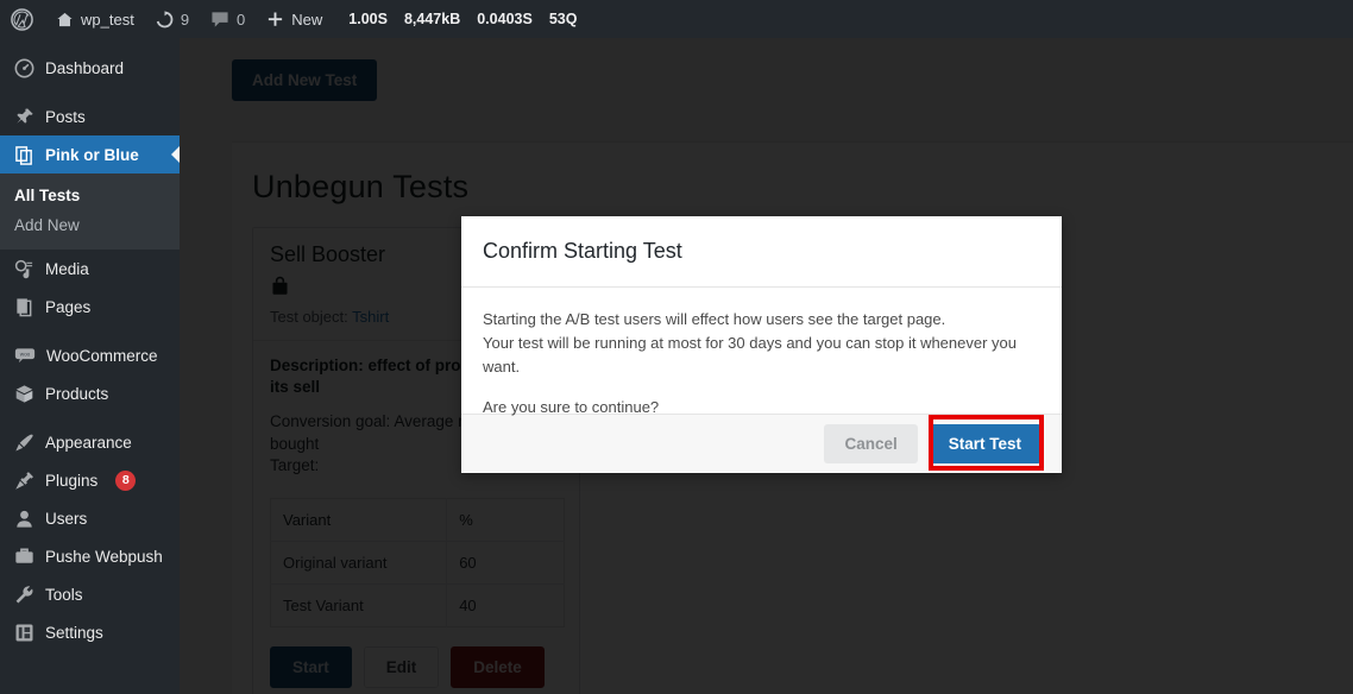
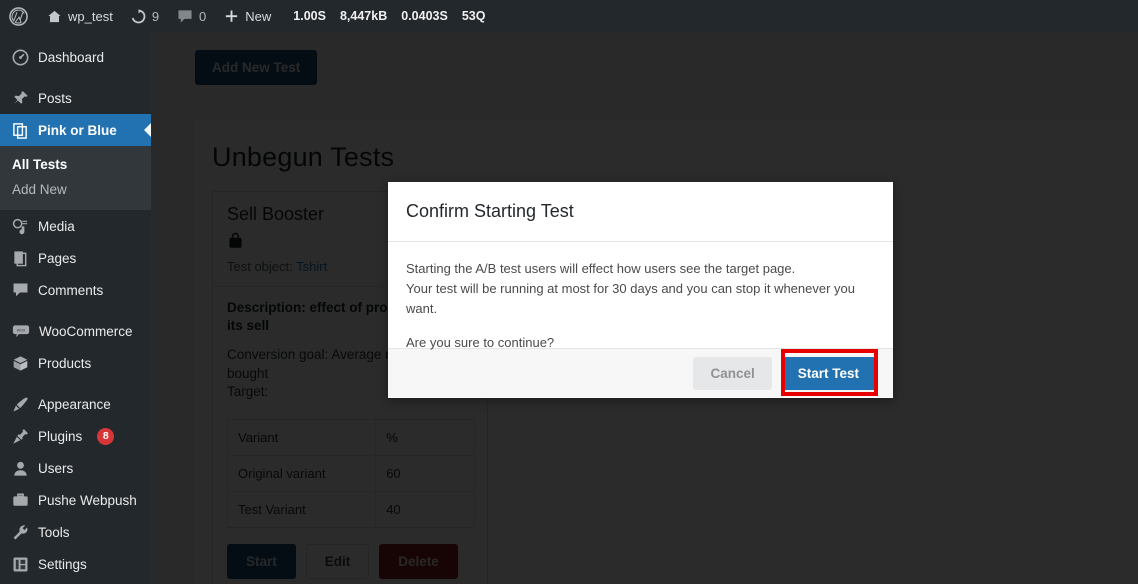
  wp_test
  9
  0
  New
  1.00S
  8,447kB
  0.0403S
  53Q
  Dashboard
  Posts
  Pink or Blue
  All Tests
  Add New
  Media
  Pages
+ Comments
  WooCommerce
  Products
  Appearance
  Plugins
  8
  Users
  Pushe Webpush
  Tools
  Settings
  Add New Test
  Unbegun Tests
  Sell Booster
  Test object: Tshirt
  Description: effect of pro
  its sell
  Conversion goal: Average
  bought
  Target:
  Variant	%
  Original variant	60
  Test Variant	40
  Start
  Edit
  Delete
  Confirm Starting Test
  Starting the A/B test users will effect how users see the target page.
  Your test will be running at most for 30 days and you can stop it whenever you want.
  Are you sure to continue?
  Cancel
  Start Test
